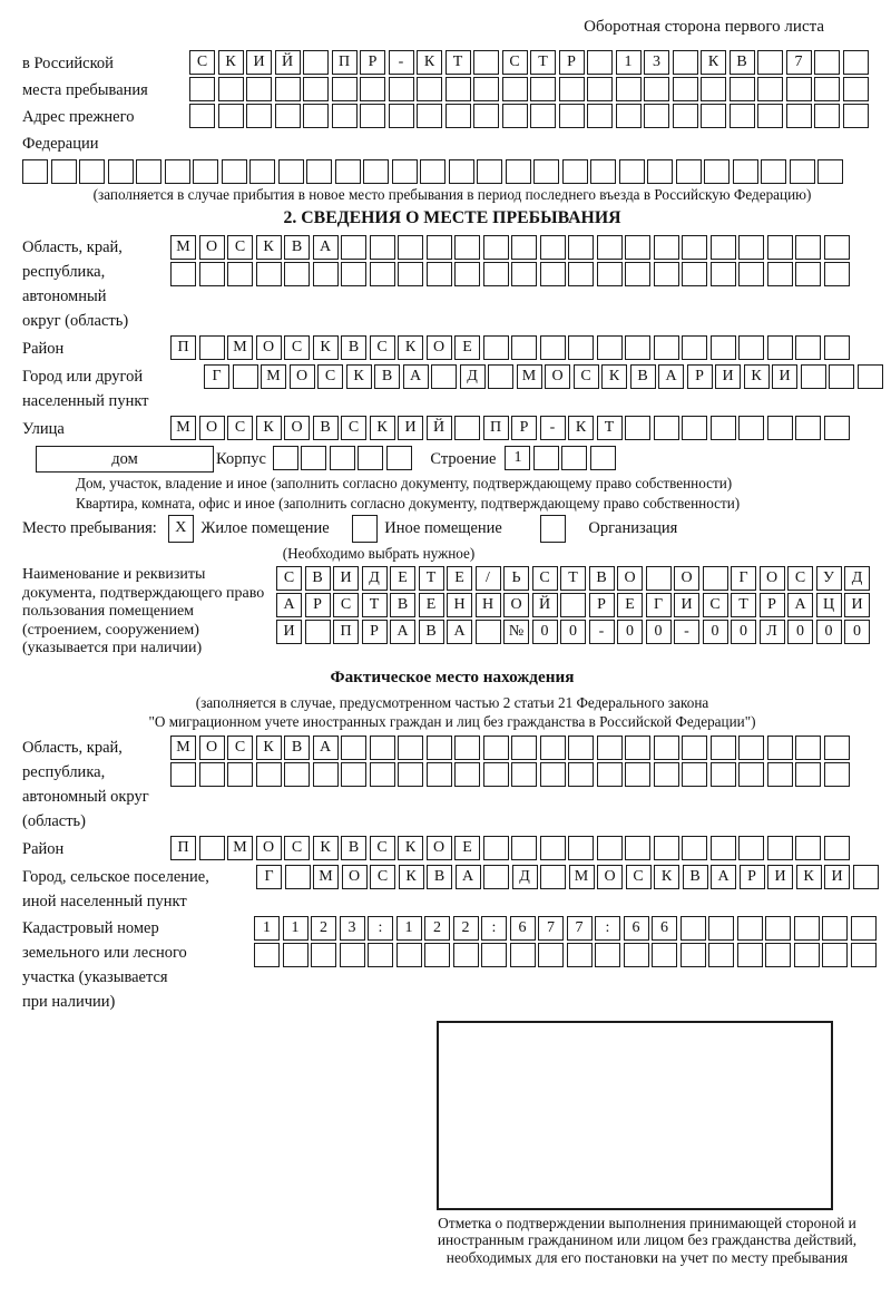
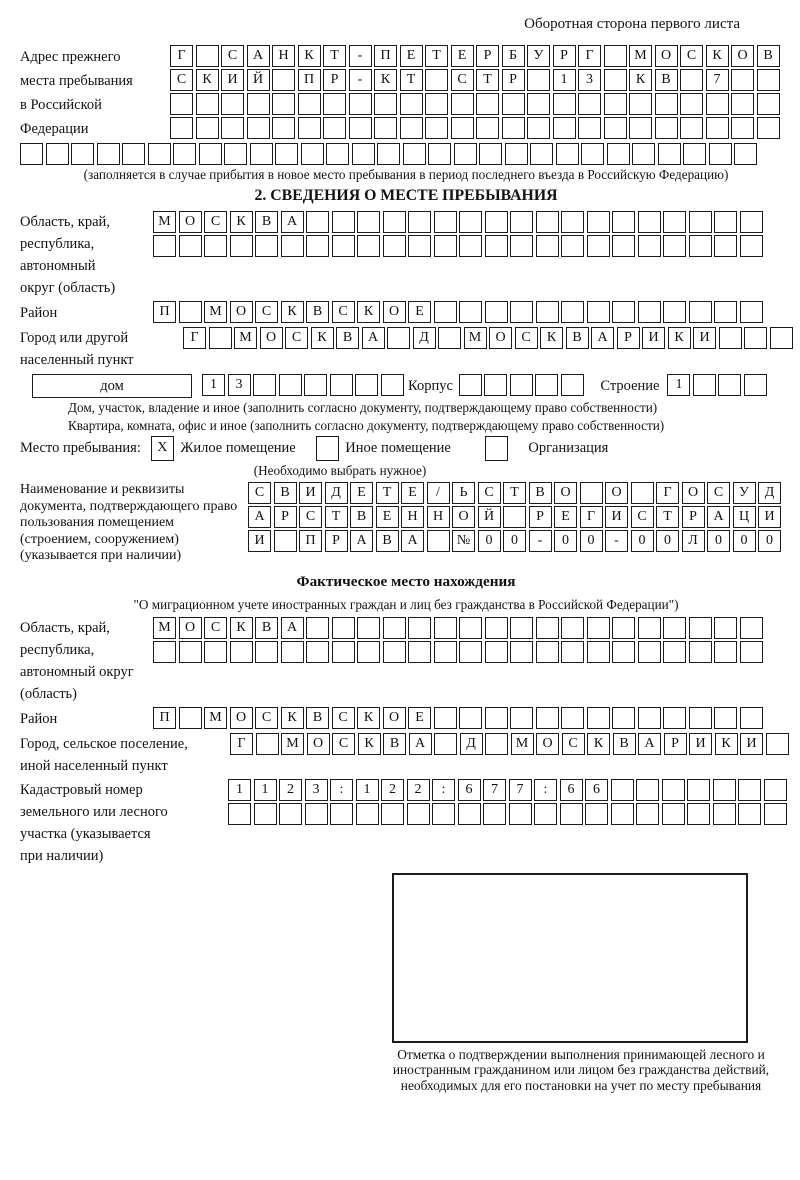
  Оборотная сторона первого листа
- в Российской
+ Адрес прежнего
  места пребывания
- Адрес прежнего
+ в Российской
  Федерации
+ Г С А Н К Т - П Е Т Е Р Б У Р Г М О С К О В
  С К И Й П Р - К Т С Т Р 1 3 К В 7
  (заполняется в случае прибытия в новое место пребывания в период последнего въезда в Российскую Федерацию)
  2. СВЕДЕНИЯ О МЕСТЕ ПРЕБЫВАНИЯ
  Область, край,
  республика,
  автономный
  округ (область)
  М О С К В А
  Район
  П М О С К В С К О Е
  Город или другой
  населенный пункт
  Г М О С К В А Д М О С К В А Р И К И
- Улица
- М О С К О В С К И Й П Р - К Т
  дом
+ 1 3
  Корпус
  Строение
  1
  Дом, участок, владение и иное (заполнить согласно документу, подтверждающему право собственности)
  Квартира, комната, офис и иное (заполнить согласно документу, подтверждающему право собственности)
  Место пребывания:
  X
  Жилое помещение
  Иное помещение
  Организация
  (Необходимо выбрать нужное)
  Наименование и реквизиты документа, подтверждающего право пользования помещением (строением, сооружением) (указывается при наличии)
  С В И Д Е Т Е / Ь С Т В О О Г О С У Д
  А Р С Т В Е Н Н О Й Р Е Г И С Т Р А Ц И
  И П Р А В А № 0 0 - 0 0 - 0 0 Л 0 0 0
  Фактическое место нахождения
- (заполняется в случае, предусмотренном частью 2 статьи 21 Федерального закона
  "О миграционном учете иностранных граждан и лиц без гражданства в Российской Федерации")
  Область, край,
  республика,
  автономный округ
  (область)
  М О С К В А
  Район
  П М О С К В С К О Е
  Город, сельское поселение,
  иной населенный пункт
  Г М О С К В А Д М О С К В А Р И К И
  Кадастровый номер
  земельного или лесного
  участка (указывается
  при наличии)
  1 1 2 3 : 1 2 2 : 6 7 7 : 6 6
- Отметка о подтверждении выполнения принимающей стороной и иностранным гражданином или лицом без гражданства действий, необходимых для его постановки на учет по месту пребывания
+ Отметка о подтверждении выполнения принимающей лесного и иностранным гражданином или лицом без гражданства действий, необходимых для его постановки на учет по месту пребывания
